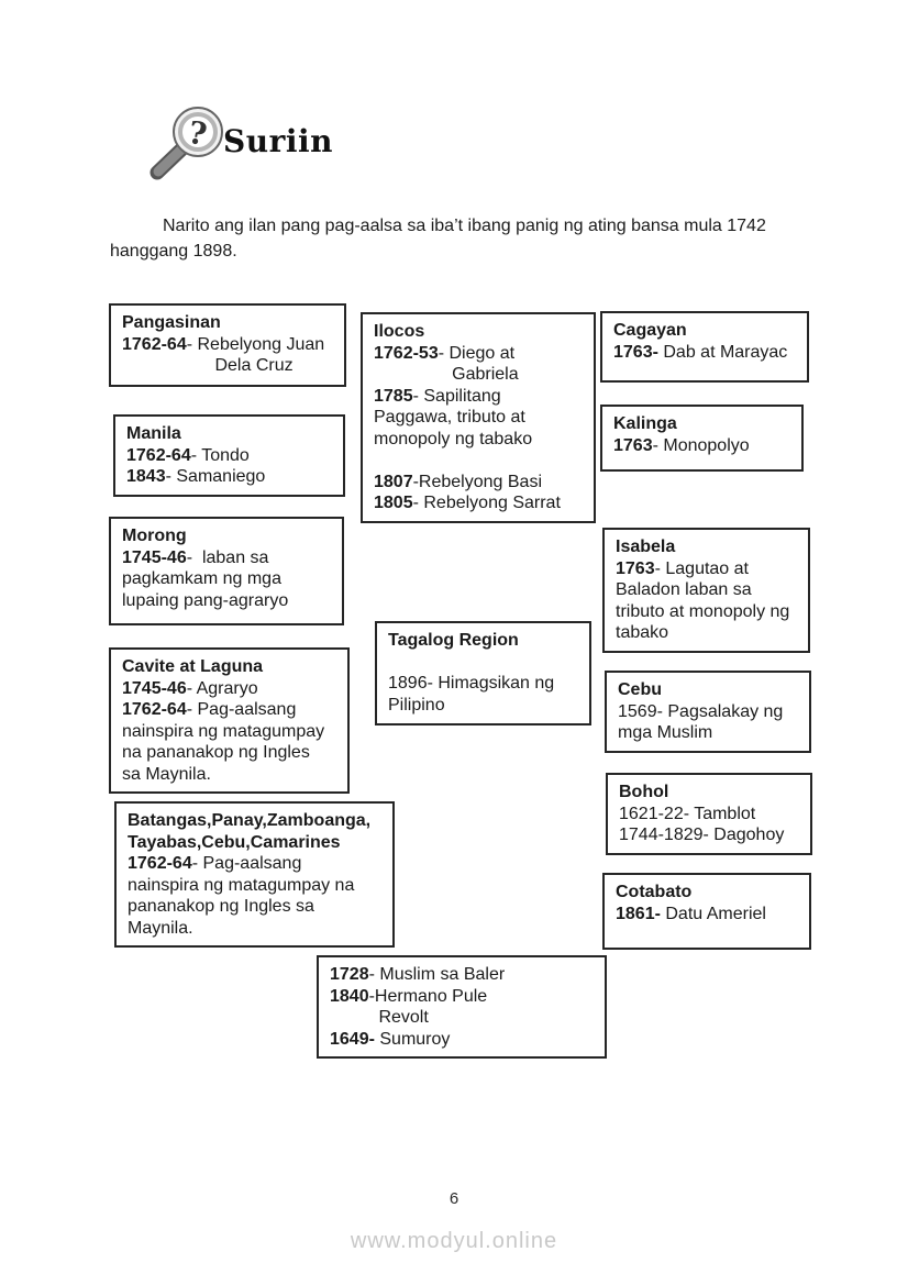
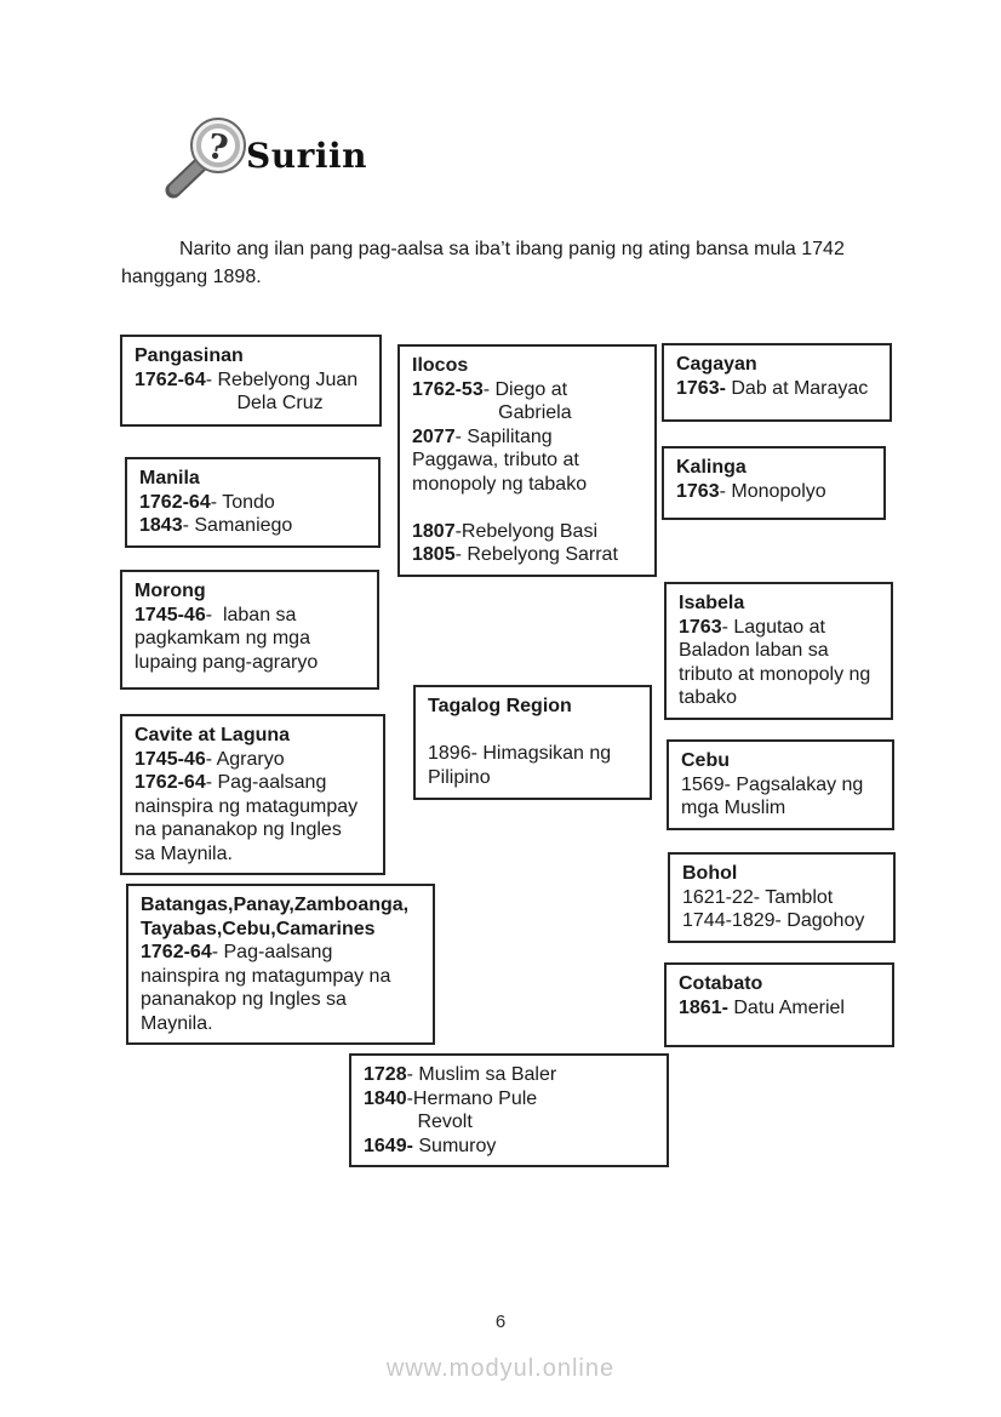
  Suriin
  Narito ang ilan pang pag-aalsa sa iba’t ibang panig ng ating bansa mula 1742 hanggang 1898.
  Pangasinan
  1762-64- Rebelyong Juan
  Dela Cruz
  Manila
  1762-64- Tondo
  1843- Samaniego
  Morong
  1745-46- laban sa
  pagkamkam ng mga
  lupaing pang-agraryo
  Cavite at Laguna
  1745-46- Agraryo
  1762-64- Pag-aalsang
  nainspira ng matagumpay
  na pananakop ng Ingles
  sa Maynila.
  Batangas,Panay,Zamboanga,
  Tayabas,Cebu,Camarines
  1762-64- Pag-aalsang
  nainspira ng matagumpay na
  pananakop ng Ingles sa
  Maynila.
  Ilocos
  1762-53- Diego at
  Gabriela
- 1785- Sapilitang
+ 2077- Sapilitang
  Paggawa, tributo at
  monopoly ng tabako
  1807-Rebelyong Basi
  1805- Rebelyong Sarrat
  Tagalog Region
  1896- Himagsikan ng
  Pilipino
  1728- Muslim sa Baler
  1840-Hermano Pule
  Revolt
  1649- Sumuroy
  Cagayan
  1763- Dab at Marayac
  Kalinga
  1763- Monopolyo
  Isabela
  1763- Lagutao at
  Baladon laban sa
  tributo at monopoly ng
  tabako
  Cebu
  1569- Pagsalakay ng
  mga Muslim
  Bohol
  1621-22- Tamblot
  1744-1829- Dagohoy
  Cotabato
  1861- Datu Ameriel
  6
  www.modyul.online
